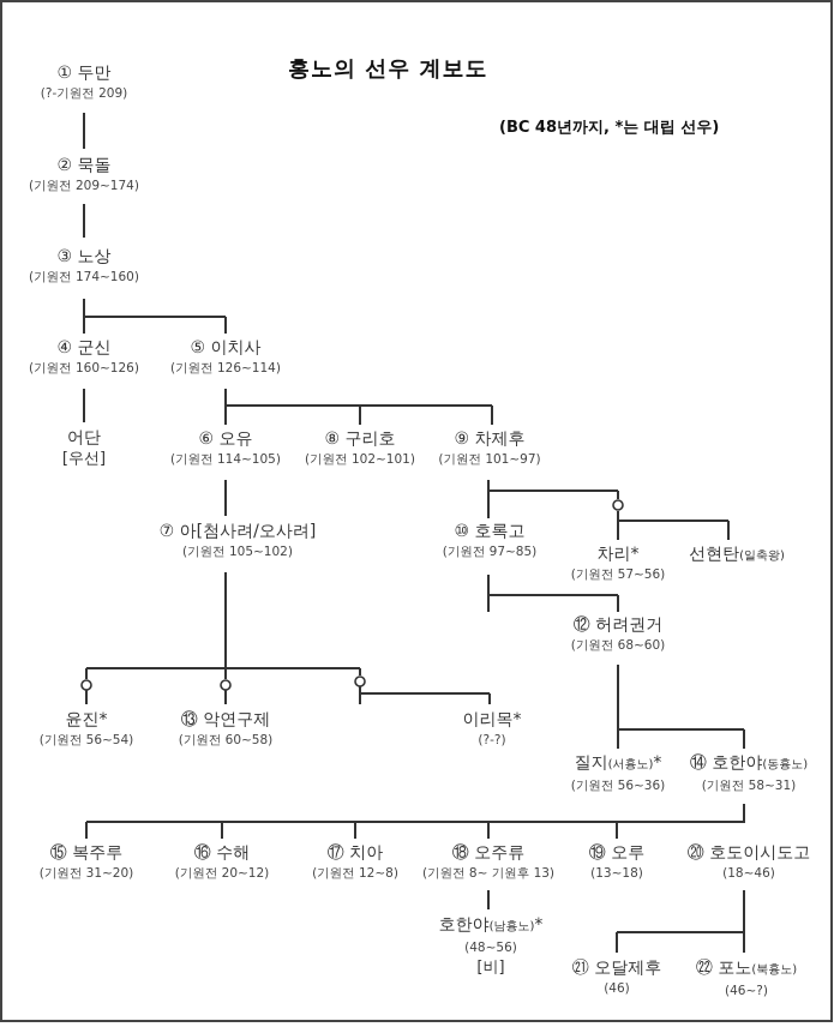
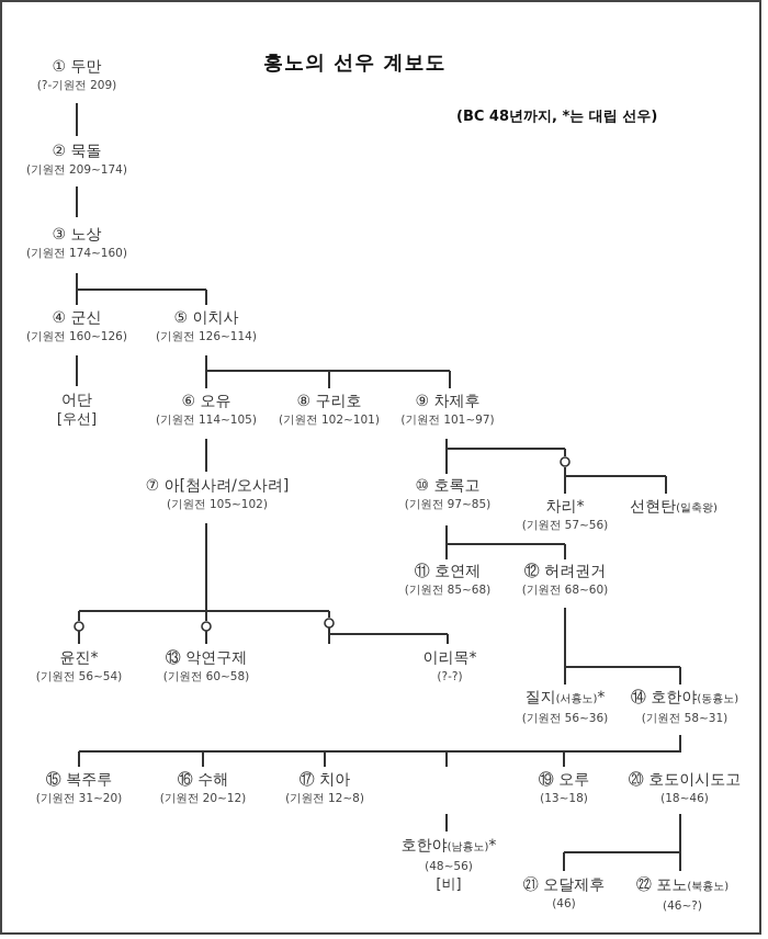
  홍노의 선우 계보도
  (BC 48년까지, *는 대립 선우)
  ① 두만
  (?-기원전 209)
  ② 묵돌
  (기원전 209~174)
  ③ 노상
  (기원전 174~160)
  ④ 군신
  (기원전 160~126)
  ⑤ 이치사
  (기원전 126~114)
  어단
  [우선]
  ⑥ 오유
  (기원전 114~105)
  ⑧ 구리호
  (기원전 102~101)
  ⑨ 차제후
  (기원전 101~97)
  ⑦ 아[첨사려/오사려]
  (기원전 105~102)
  ⑩ 호록고
  (기원전 97~85)
  차리*
  (기원전 57~56)
  선현탄(일축왕)
+ ⑪ 호연제
+ (기원전 85~68)
  ⑫ 허려권거
  (기원전 68~60)
  윤진*
  (기원전 56~54)
  ⑬ 악연구제
  (기원전 60~58)
  이리목*
  (?-?)
  질지(서흉노)*
  (기원전 56~36)
  ⑭ 호한야(동흉노)
  (기원전 58~31)
  ⑮ 복주루
  (기원전 31~20)
  ⑯ 수해
  (기원전 20~12)
  ⑰ 치아
  (기원전 12~8)
- ⑱ 오주류
- (기원전 8~ 기원후 13)
  ⑲ 오루
  (13~18)
  ⑳ 호도이시도고
  (18~46)
  호한야(남흉노)*
  (48~56)
  [비]
  ㉑ 오달제후
  (46)
  ㉒ 포노(북흉노)
  (46~?)
